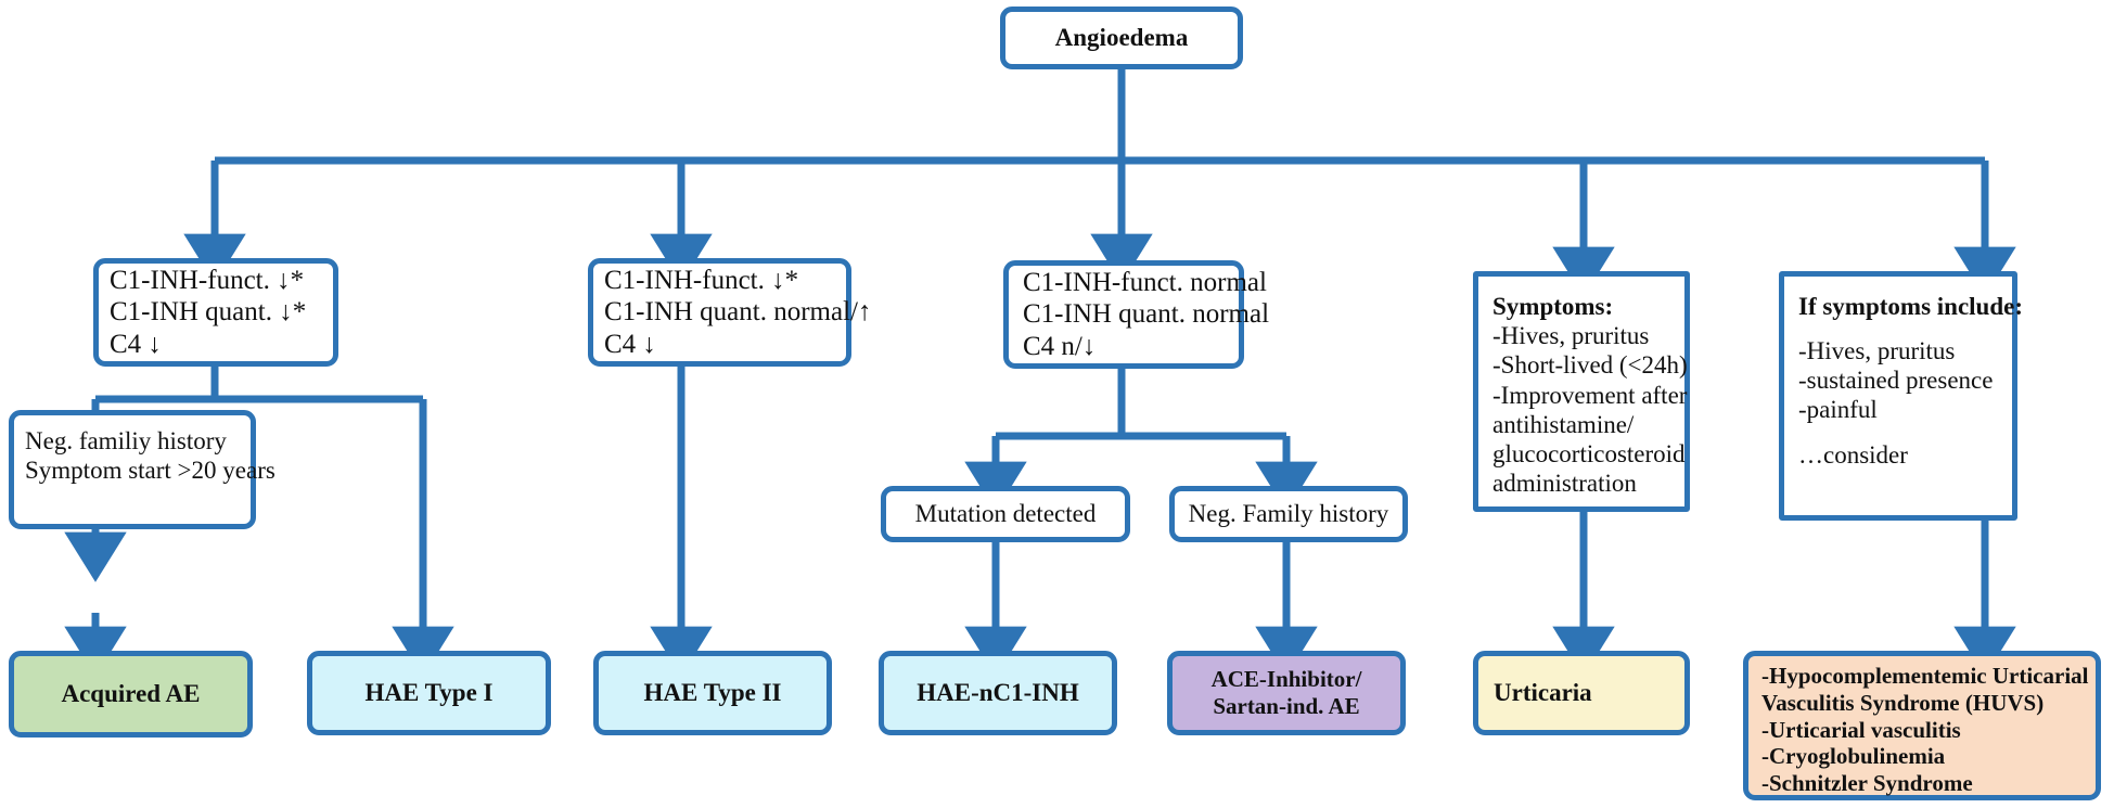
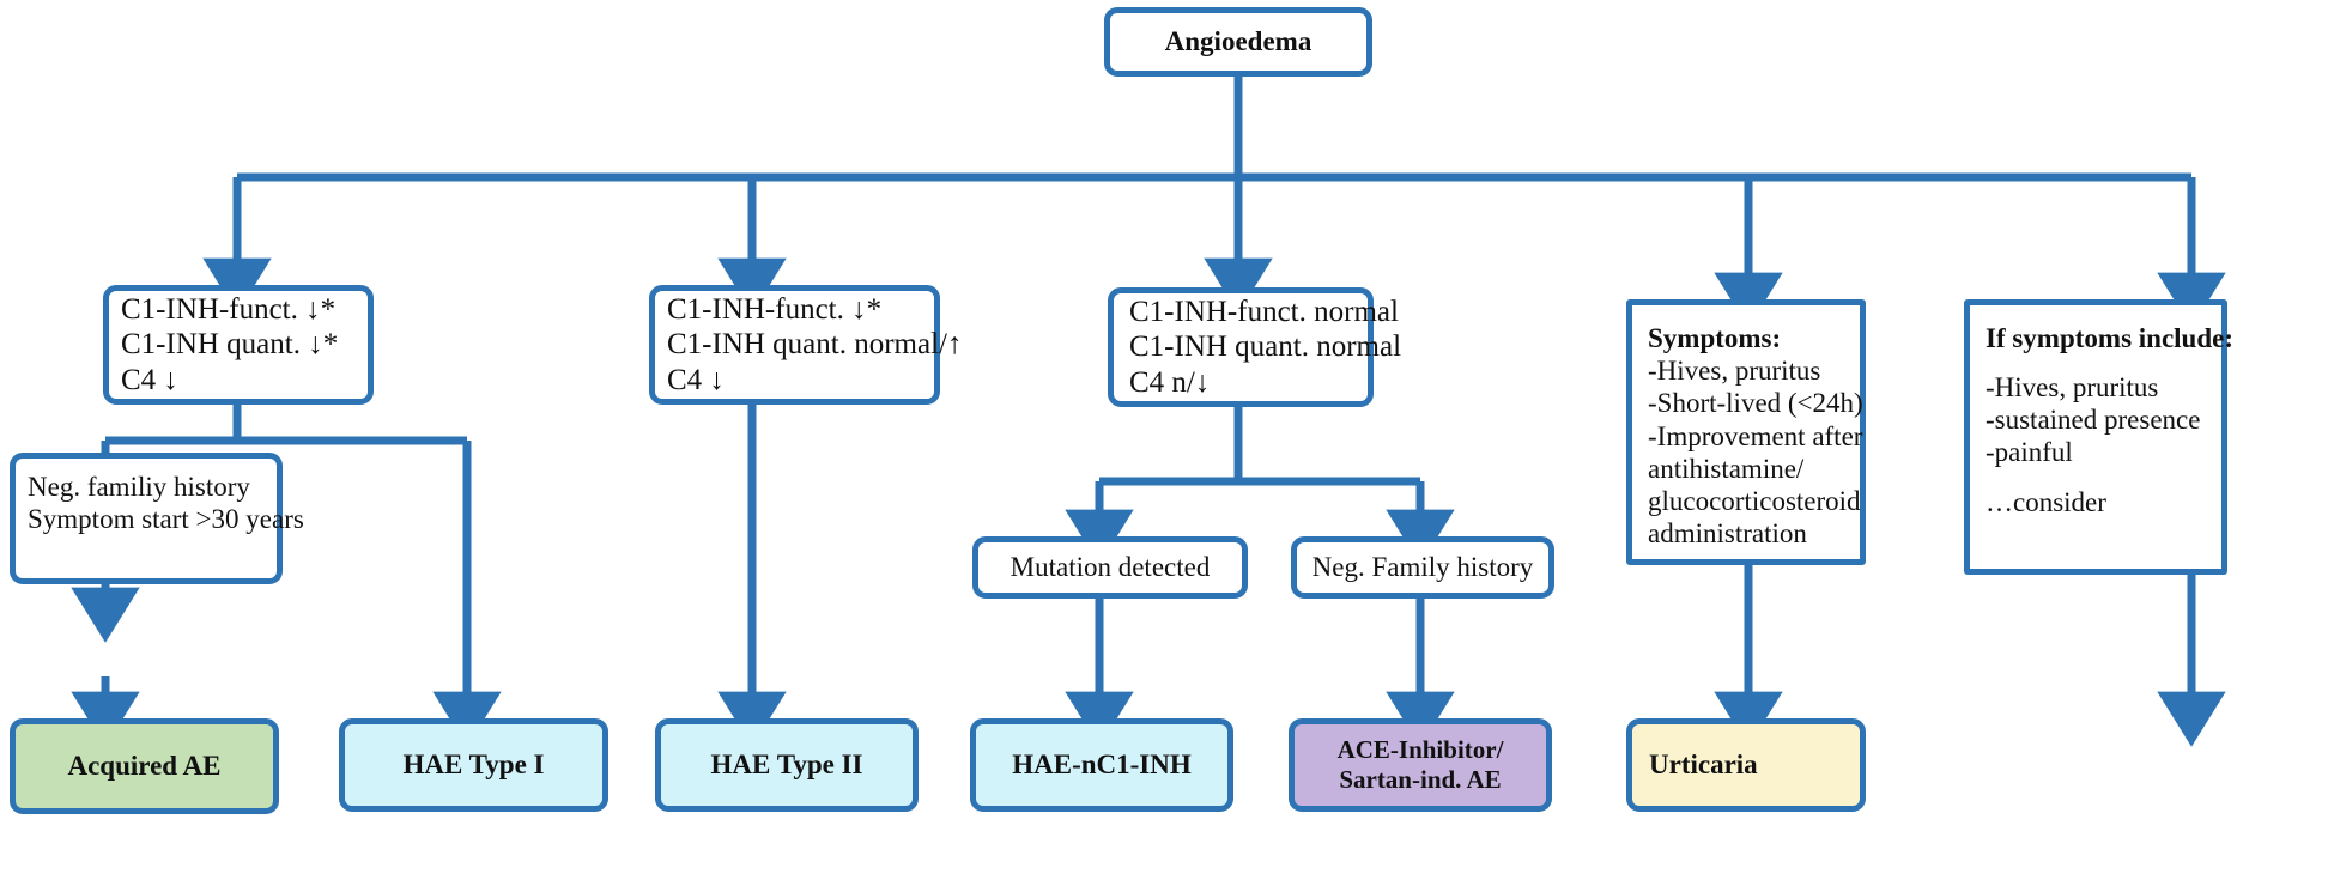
  Angioedema
  C1-INH-funct. ↓*
  C1-INH quant. ↓*
  C4 ↓
  C1-INH-funct. ↓*
  C1-INH quant. normal/↑
  C4 ↓
  C1-INH-funct. normal
  C1-INH quant. normal
  C4 n/↓
  Symptoms:
  -Hives, pruritus
  -Short-lived (<24h)
  -Improvement after
  antihistamine/
  glucocorticosteroid
  administration
  If symptoms include:
  -Hives, pruritus
  -sustained presence
  -painful
  …consider
  Neg. familiy history
- Symptom start >20 years
+ Symptom start >30 years
  Mutation detected
  Neg. Family history
  Acquired AE
  HAE Type I
  HAE Type II
  HAE-nC1-INH
  ACE-Inhibitor/
  Sartan-ind. AE
  Urticaria
- -Hypocomplementemic Urticarial
- Vasculitis Syndrome (HUVS)
- -Urticarial vasculitis
- -Cryoglobulinemia
- -Schnitzler Syndrome
